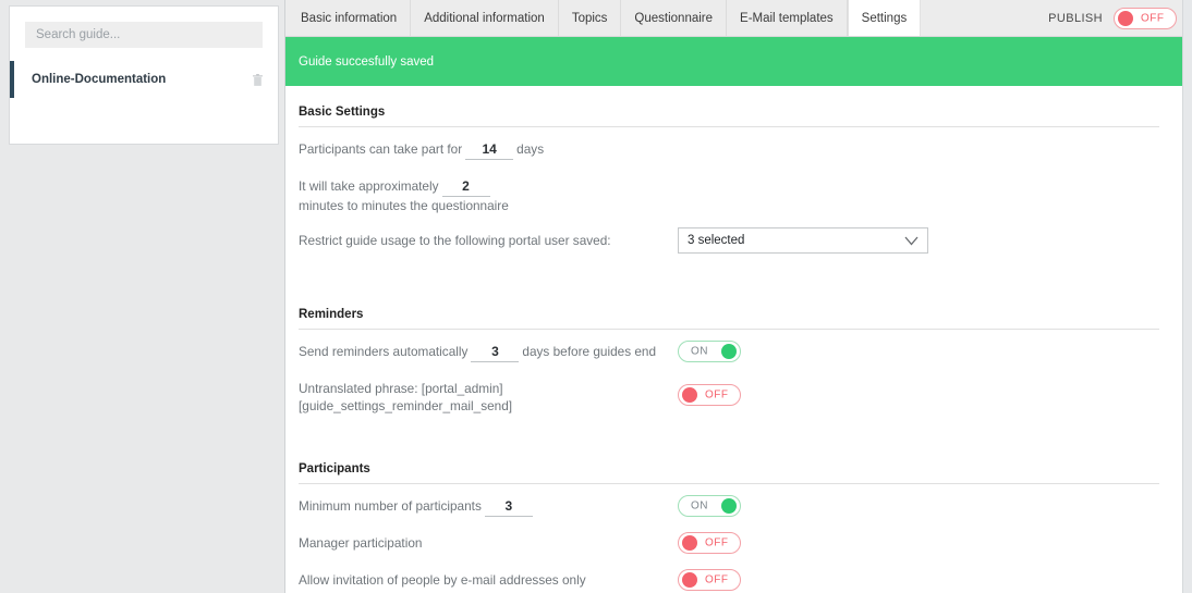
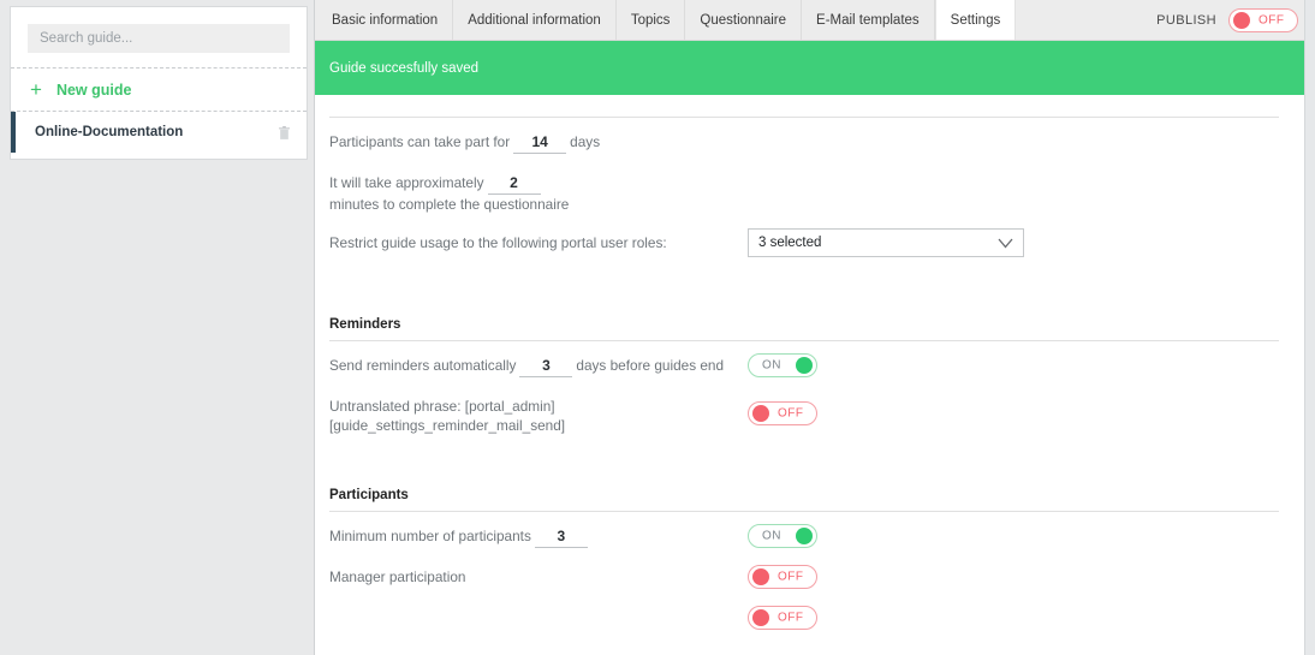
  Search guide...
+ +
+ New guide
  Online-Documentation
  Basic information
  Additional information
  Topics
  Questionnaire
  E-Mail templates
  Settings
  PUBLISH
  OFF
  Guide succesfully saved
- Basic Settings
  Participants can take part for
  14
  days
  It will take approximately
  2
- minutes to minutes the questionnaire
+ minutes to complete the questionnaire
- Restrict guide usage to the following portal user saved:
+ Restrict guide usage to the following portal user roles:
  3 selected
  Reminders
  Send reminders automatically
  3
  days before guides end
  ON
  Untranslated phrase: [portal_admin] [guide_settings_reminder_mail_send]
  OFF
  Participants
  Minimum number of participants
  3
  ON
  Manager participation
  OFF
- Allow invitation of people by e-mail addresses only
  OFF
